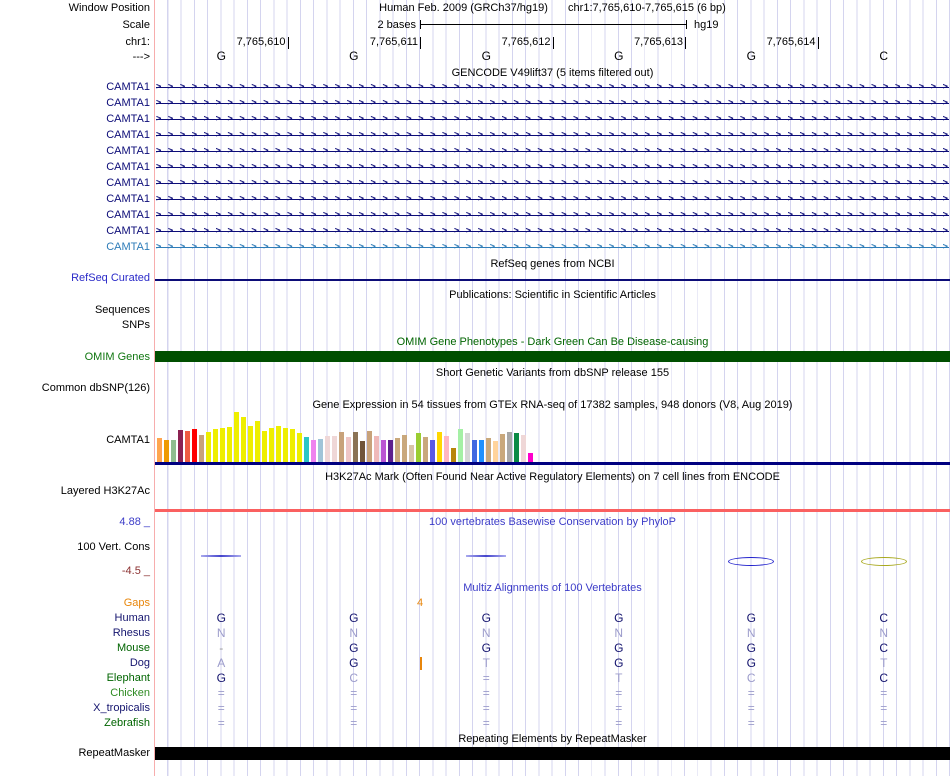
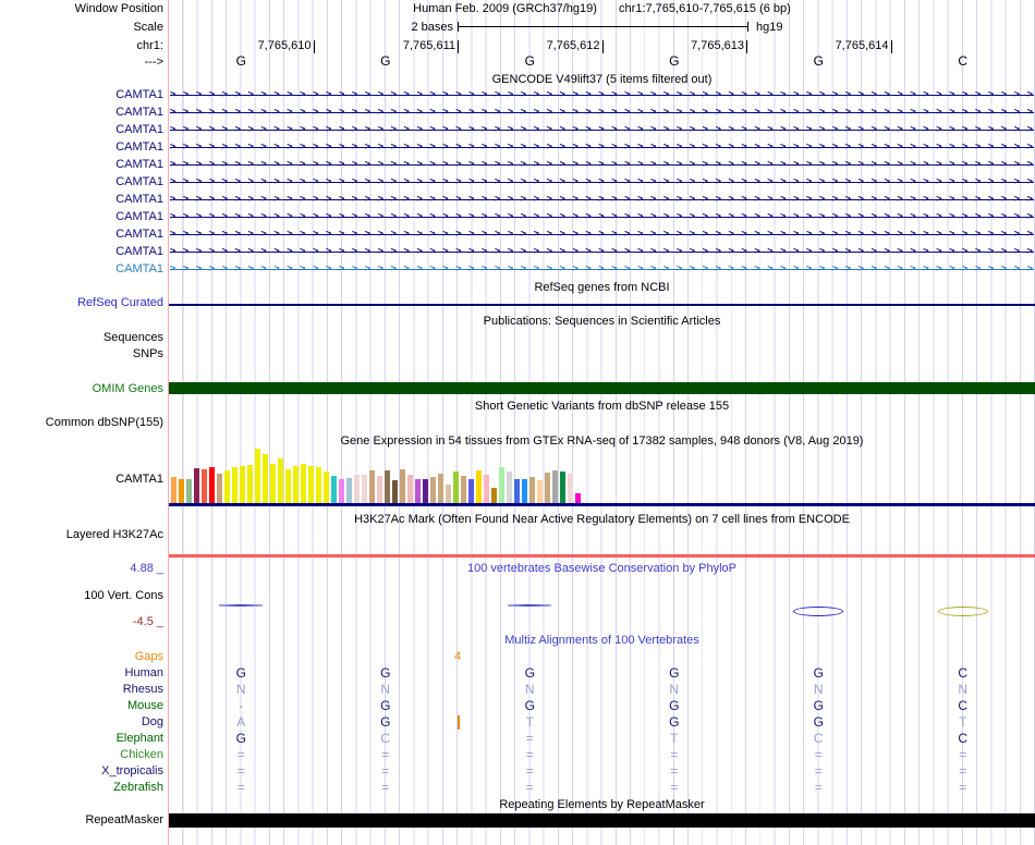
  Window Position
  Human Feb. 2009 (GRCh37/hg19) chr1:7,765,610-7,765,615 (6 bp)
  Scale
  2 bases
  hg19
  chr1:
  7,765,610
  7,765,611
  7,765,612
  7,765,613
  7,765,614
  --->
  G
  G
  G
  G
  G
  C
  GENCODE V49lift37 (5 items filtered out)
  CAMTA1
  >>>>>>>>>>>>>>>>>>>>>>>>>>>>>>>>>>>>>>>>>>>>>>>>>>>>>>>>>>>>>>>>>>>
  CAMTA1
  >>>>>>>>>>>>>>>>>>>>>>>>>>>>>>>>>>>>>>>>>>>>>>>>>>>>>>>>>>>>>>>>>>>
  CAMTA1
  >>>>>>>>>>>>>>>>>>>>>>>>>>>>>>>>>>>>>>>>>>>>>>>>>>>>>>>>>>>>>>>>>>>
  CAMTA1
  >>>>>>>>>>>>>>>>>>>>>>>>>>>>>>>>>>>>>>>>>>>>>>>>>>>>>>>>>>>>>>>>>>>
  CAMTA1
  >>>>>>>>>>>>>>>>>>>>>>>>>>>>>>>>>>>>>>>>>>>>>>>>>>>>>>>>>>>>>>>>>>>
  CAMTA1
  >>>>>>>>>>>>>>>>>>>>>>>>>>>>>>>>>>>>>>>>>>>>>>>>>>>>>>>>>>>>>>>>>>>
  CAMTA1
  >>>>>>>>>>>>>>>>>>>>>>>>>>>>>>>>>>>>>>>>>>>>>>>>>>>>>>>>>>>>>>>>>>>
  CAMTA1
  >>>>>>>>>>>>>>>>>>>>>>>>>>>>>>>>>>>>>>>>>>>>>>>>>>>>>>>>>>>>>>>>>>>
  CAMTA1
  >>>>>>>>>>>>>>>>>>>>>>>>>>>>>>>>>>>>>>>>>>>>>>>>>>>>>>>>>>>>>>>>>>>
  CAMTA1
  >>>>>>>>>>>>>>>>>>>>>>>>>>>>>>>>>>>>>>>>>>>>>>>>>>>>>>>>>>>>>>>>>>>
  CAMTA1
  >>>>>>>>>>>>>>>>>>>>>>>>>>>>>>>>>>>>>>>>>>>>>>>>>>>>>>>>>>>>>>>>>>>
  RefSeq genes from NCBI
  RefSeq Curated
- Publications: Scientific in Scientific Articles
+ Publications: Sequences in Scientific Articles
  Sequences
  SNPs
- OMIM Gene Phenotypes - Dark Green Can Be Disease-causing
  OMIM Genes
  Short Genetic Variants from dbSNP release 155
- Common dbSNP(126)
+ Common dbSNP(155)
  Gene Expression in 54 tissues from GTEx RNA-seq of 17382 samples, 948 donors (V8, Aug 2019)
  CAMTA1
  H3K27Ac Mark (Often Found Near Active Regulatory Elements) on 7 cell lines from ENCODE
  Layered H3K27Ac
  4.88 _
  100 vertebrates Basewise Conservation by PhyloP
  100 Vert. Cons
  -4.5 _
  Multiz Alignments of 100 Vertebrates
  Gaps
  Human
  G
  G
  G
  G
  G
  C
  Rhesus
  N
  N
  N
  N
  N
  N
  Mouse
  -
  G
  G
  G
  G
  C
  Dog
  A
  G
  T
  G
  G
  T
  Elephant
  G
  C
  =
  T
  C
  C
  Chicken
  =
  =
  =
  =
  =
  =
  X_tropicalis
  =
  =
  =
  =
  =
  =
  Zebrafish
  =
  =
  =
  =
  =
  =
  4
  Repeating Elements by RepeatMasker
  RepeatMasker
